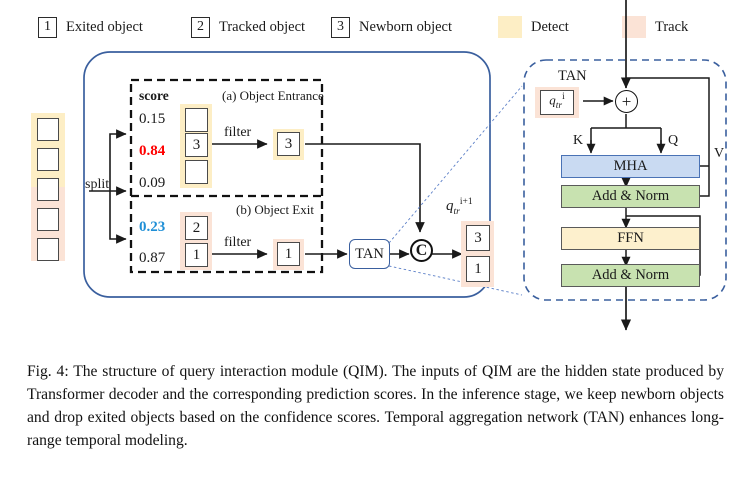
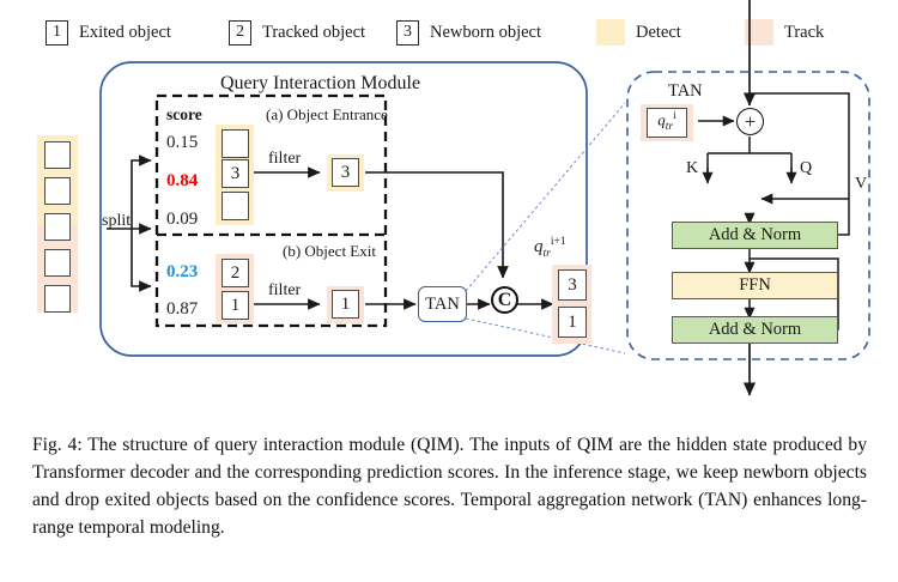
  1
  Exited object
  2
  Tracked object
  3
  Newborn object
  Detect
  Track
+ Query Interaction Module
  split
  score
  (a) Object Entrance
  0.15
  0.84
  0.09
  3
  filter
  3
  (b) Object Exit
  0.23
  0.87
  2
  1
  filter
  1
  TAN
  C
  qtri+1
  3
  1
  TAN
  qtri
  +
  K
  Q
  V
- MHA
  Add & Norm
  FFN
  Add & Norm
  Fig. 4: The structure of query interaction module (QIM). The inputs of QIM are the hidden state produced by Transformer decoder and the corresponding prediction scores. In the inference stage, we keep newborn objects and drop exited objects based on the confidence scores. Temporal aggregation network (TAN) enhances long-range temporal modeling.
